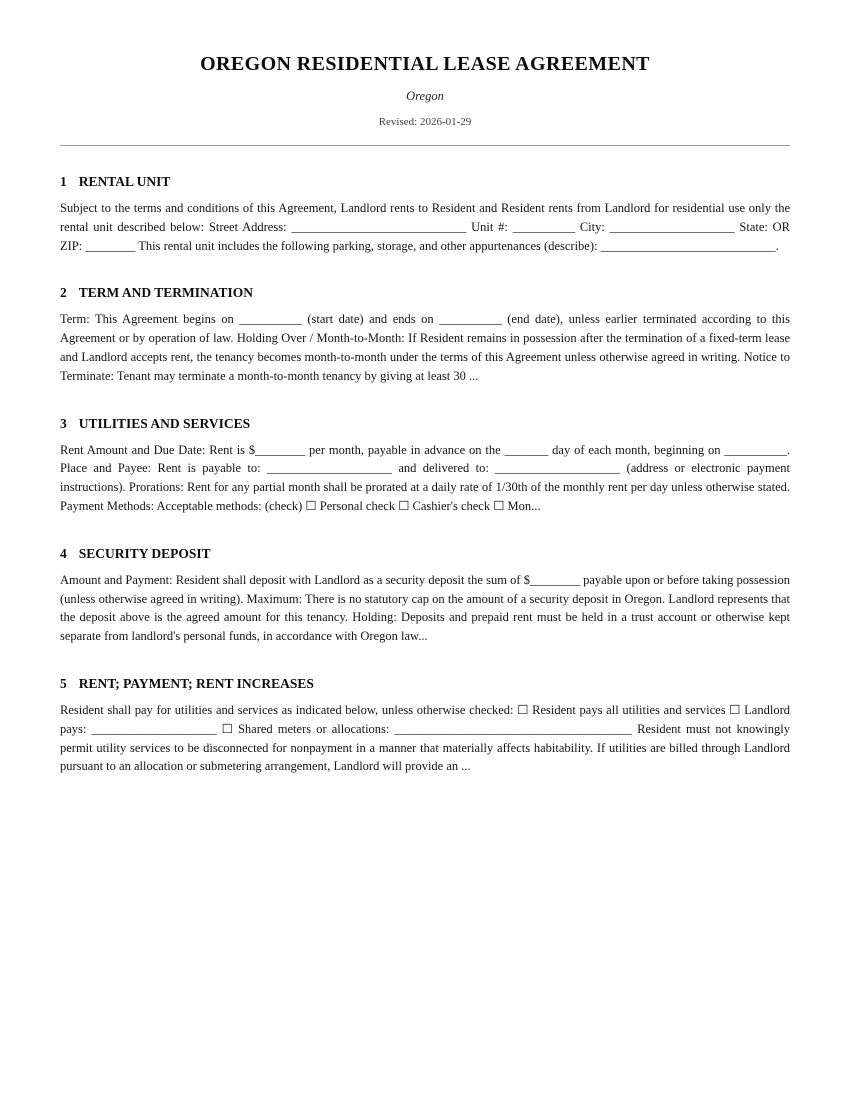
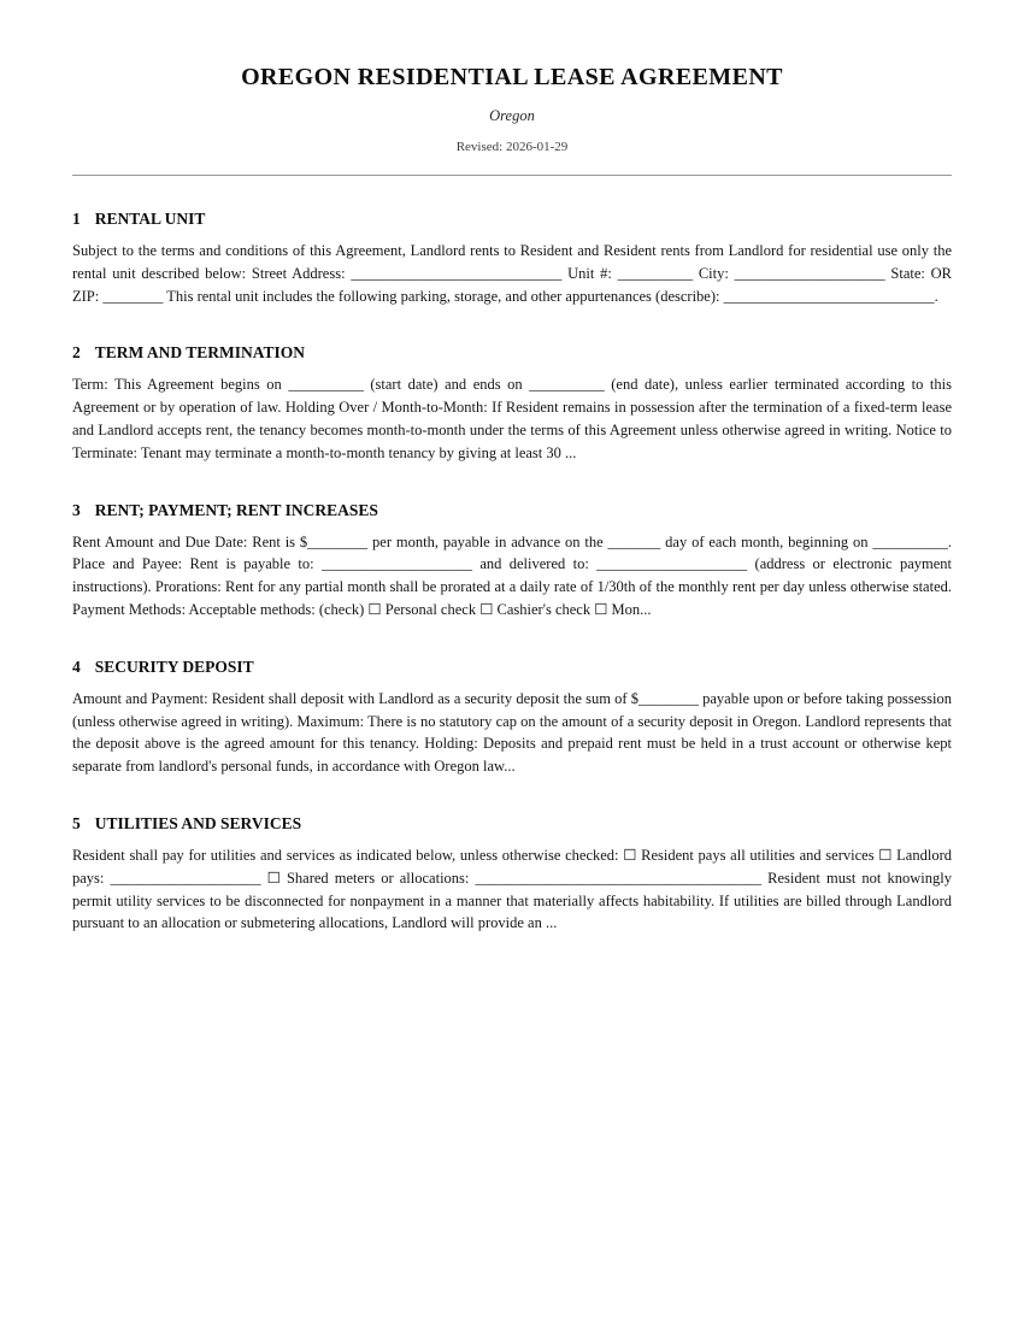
  OREGON RESIDENTIAL LEASE AGREEMENT
  Oregon
  Revised: 2026-01-29
  1 RENTAL UNIT
  Subject to the terms and conditions of this Agreement, Landlord rents to Resident and Resident rents from Landlord for residential use only the rental unit described below: Street Address: ____________________________ Unit #: __________ City: ____________________ State: OR ZIP: ________ This rental unit includes the following parking, storage, and other appurtenances (describe): ____________________________.
  2 TERM AND TERMINATION
  Term: This Agreement begins on __________ (start date) and ends on __________ (end date), unless earlier terminated according to this Agreement or by operation of law. Holding Over / Month-to-Month: If Resident remains in possession after the termination of a fixed-term lease and Landlord accepts rent, the tenancy becomes month-to-month under the terms of this Agreement unless otherwise agreed in writing. Notice to Terminate: Tenant may terminate a month-to-month tenancy by giving at least 30 ...
- 3 UTILITIES AND SERVICES
+ 3 RENT; PAYMENT; RENT INCREASES
  Rent Amount and Due Date: Rent is $________ per month, payable in advance on the _______ day of each month, beginning on __________. Place and Payee: Rent is payable to: ____________________ and delivered to: ____________________ (address or electronic payment instructions). Prorations: Rent for any partial month shall be prorated at a daily rate of 1/30th of the monthly rent per day unless otherwise stated. Payment Methods: Acceptable methods: (check) ☐ Personal check ☐ Cashier's check ☐ Mon...
  4 SECURITY DEPOSIT
  Amount and Payment: Resident shall deposit with Landlord as a security deposit the sum of $________ payable upon or before taking possession (unless otherwise agreed in writing). Maximum: There is no statutory cap on the amount of a security deposit in Oregon. Landlord represents that the deposit above is the agreed amount for this tenancy. Holding: Deposits and prepaid rent must be held in a trust account or otherwise kept separate from landlord's personal funds, in accordance with Oregon law...
- 5 RENT; PAYMENT; RENT INCREASES
+ 5 UTILITIES AND SERVICES
- Resident shall pay for utilities and services as indicated below, unless otherwise checked: ☐ Resident pays all utilities and services ☐ Landlord pays: ____________________ ☐ Shared meters or allocations: ______________________________________ Resident must not knowingly permit utility services to be disconnected for nonpayment in a manner that materially affects habitability. If utilities are billed through Landlord pursuant to an allocation or submetering arrangement, Landlord will provide an ...
+ Resident shall pay for utilities and services as indicated below, unless otherwise checked: ☐ Resident pays all utilities and services ☐ Landlord pays: ____________________ ☐ Shared meters or allocations: ______________________________________ Resident must not knowingly permit utility services to be disconnected for nonpayment in a manner that materially affects habitability. If utilities are billed through Landlord pursuant to an allocation or submetering allocations, Landlord will provide an ...
